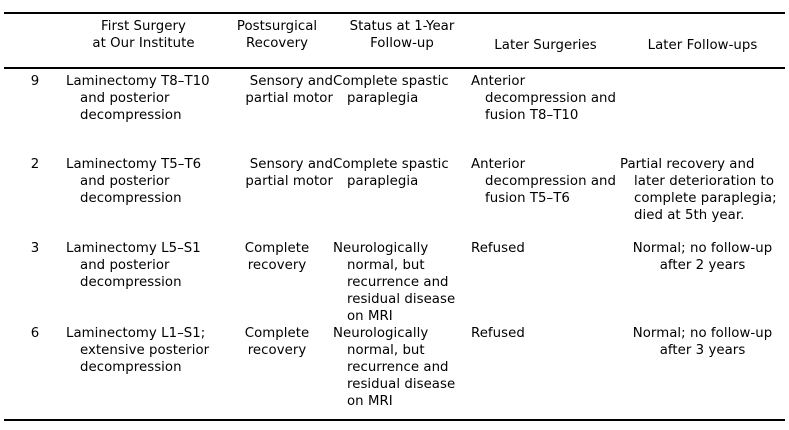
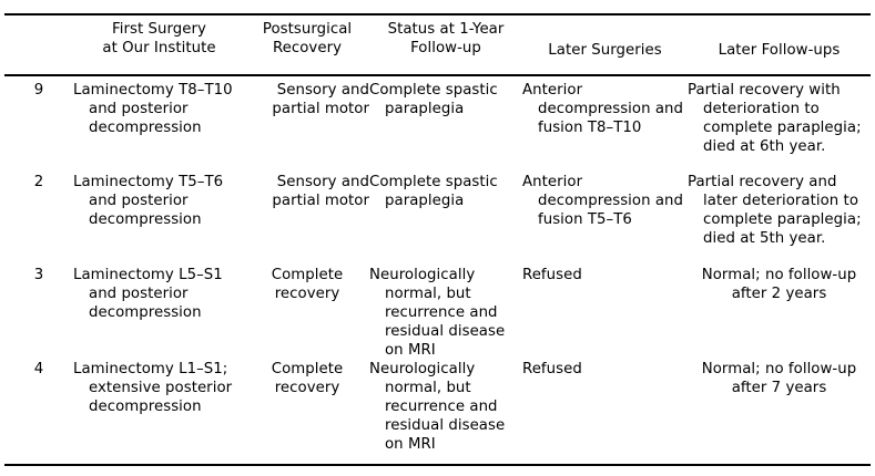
  First Surgery
  at Our Institute
  Postsurgical
  Recovery
  Status at 1-Year
  Follow-up
  Later Surgeries
  Later Follow-ups
  9
  Laminectomy T8–T10 and posterior decompression
  Sensory and partial motor
  Complete spastic paraplegia
  Anterior decompression and fusion T8–T10
+ Partial recovery with deterioration to complete paraplegia; died at 6th year.
  2
  Laminectomy T5–T6 and posterior decompression
  Sensory and partial motor
  Complete spastic paraplegia
  Anterior decompression and fusion T5–T6
  Partial recovery and later deterioration to complete paraplegia; died at 5th year.
  3
  Laminectomy L5–S1 and posterior decompression
  Complete recovery
  Neurologically normal, but recurrence and residual disease on MRI
  Refused
  Normal; no follow-up after 2 years
- 6
+ 4
  Laminectomy L1–S1; extensive posterior decompression
  Complete recovery
  Neurologically normal, but recurrence and residual disease on MRI
  Refused
- Normal; no follow-up after 3 years
+ Normal; no follow-up after 7 years
